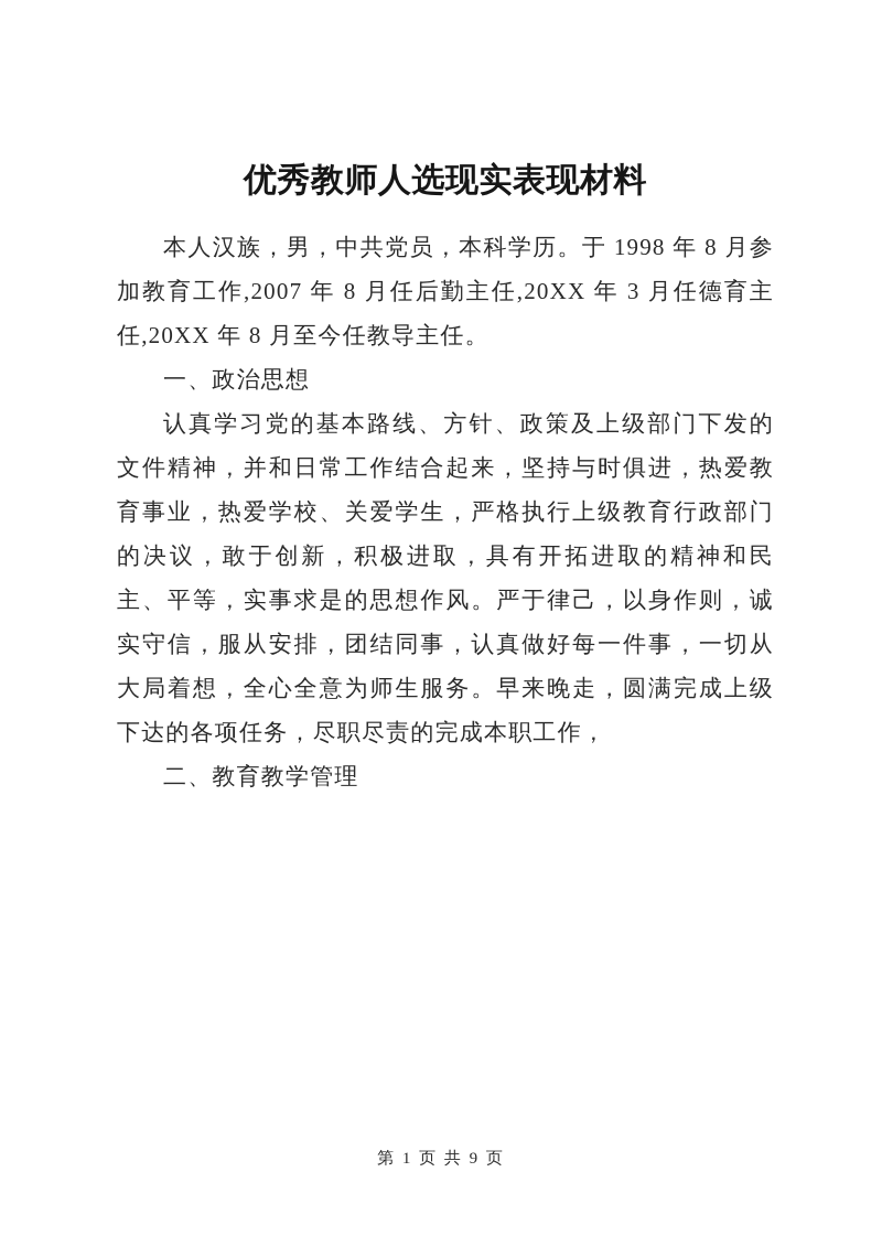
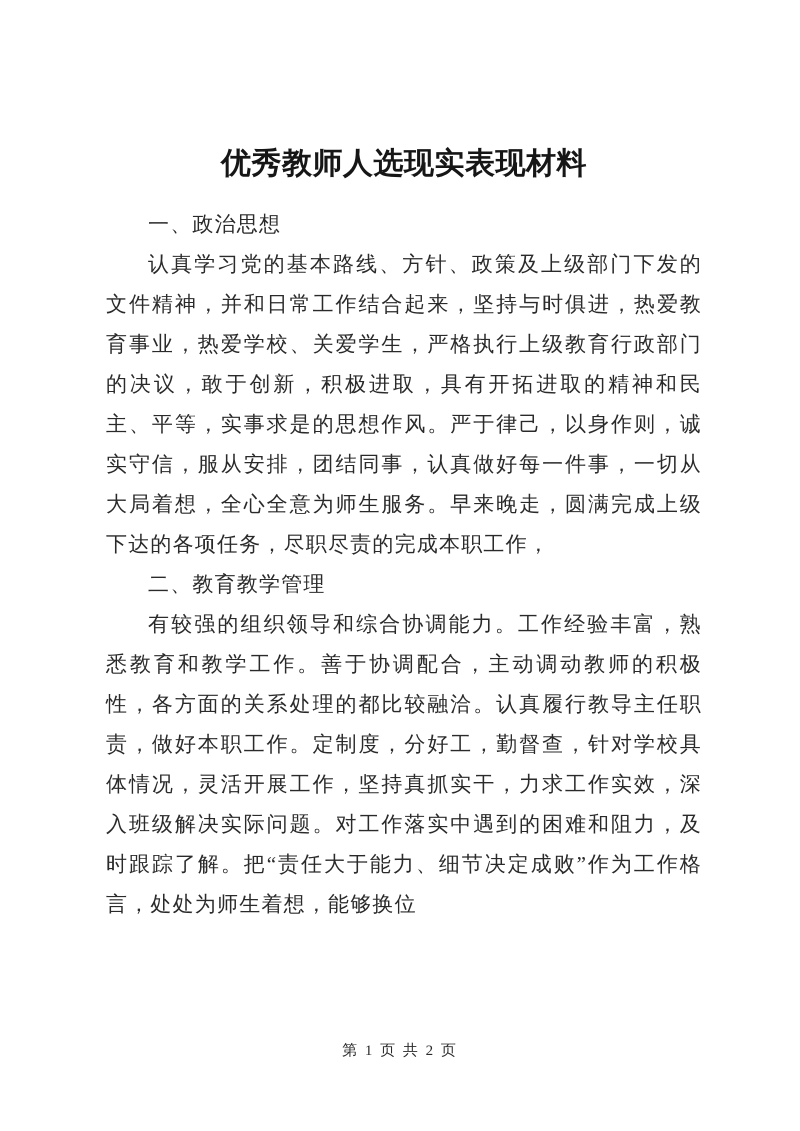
  优秀教师人选现实表现材料
- 本人汉族，男，中共党员，本科学历。于 1998 年 8 月参加教育工作,2007 年 8 月任后勤主任,20XX 年 3 月任德育主任,20XX 年 8 月至今任教导主任。
  一、政治思想
  认真学习党的基本路线、方针、政策及上级部门下发的文件精神，并和日常工作结合起来，坚持与时俱进，热爱教育事业，热爱学校、关爱学生，严格执行上级教育行政部门的决议，敢于创新，积极进取，具有开拓进取的精神和民主、平等，实事求是的思想作风。严于律己，以身作则，诚实守信，服从安排，团结同事，认真做好每一件事，一切从大局着想，全心全意为师生服务。早来晚走，圆满完成上级下达的各项任务，尽职尽责的完成本职工作，
  二、教育教学管理
+ 有较强的组织领导和综合协调能力。工作经验丰富，熟悉教育和教学工作。善于协调配合，主动调动教师的积极性，各方面的关系处理的都比较融洽。认真履行教导主任职责，做好本职工作。定制度，分好工，勤督查，针对学校具体情况，灵活开展工作，坚持真抓实干，力求工作实效，深入班级解决实际问题。对工作落实中遇到的困难和阻力，及时跟踪了解。把“责任大于能力、细节决定成败”作为工作格言，处处为师生着想，能够换位
- 第 1 页 共 9 页
+ 第 1 页 共 2 页
